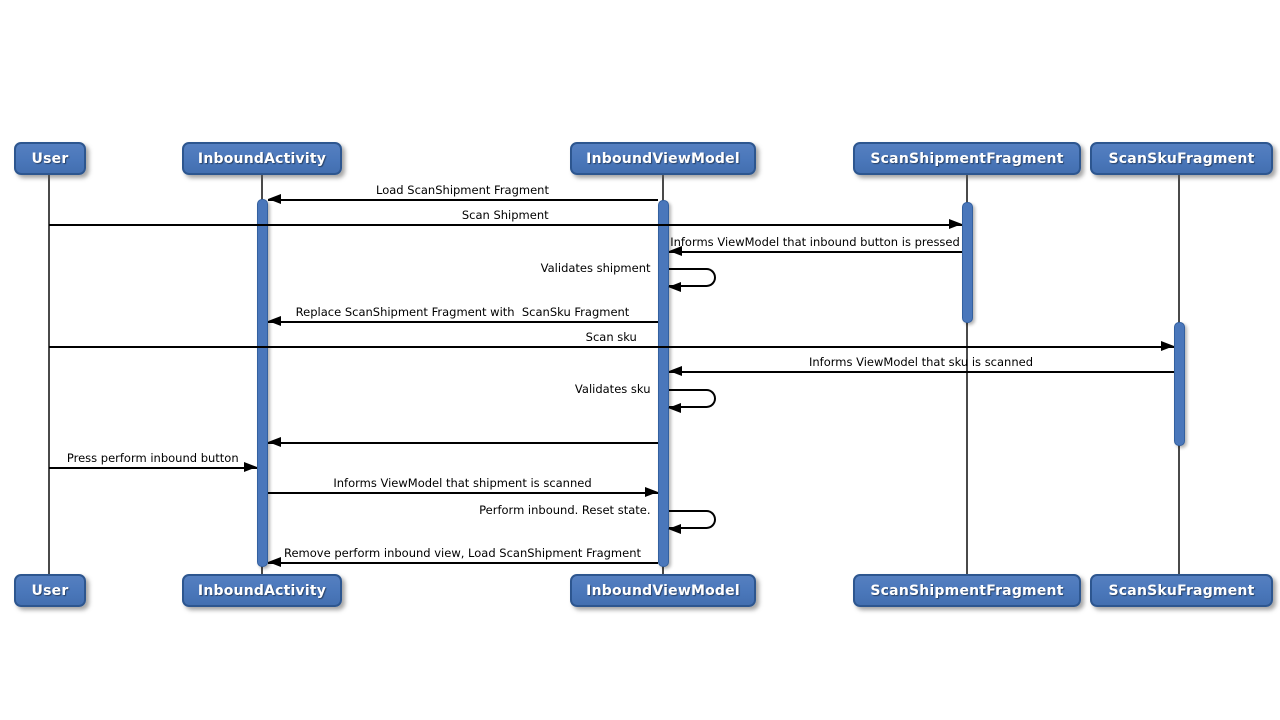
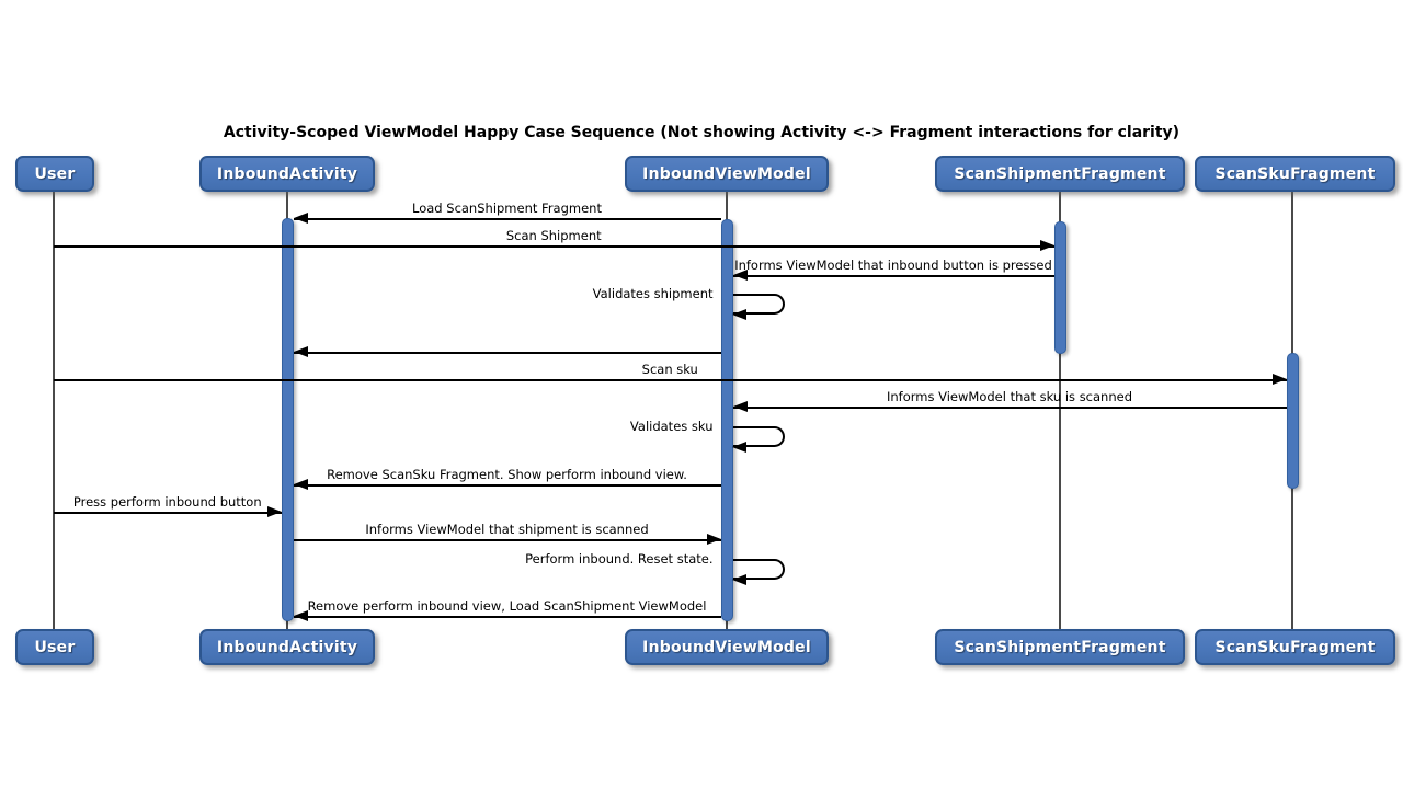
+ Activity-Scoped ViewModel Happy Case Sequence (Not showing Activity <-> Fragment interactions for clarity)
  User
  User
  InboundActivity
  InboundActivity
  InboundViewModel
  InboundViewModel
  ScanShipmentFragment
  ScanShipmentFragment
  ScanSkuFragment
  ScanSkuFragment
  Load ScanShipment Fragment
  Scan Shipment
  Informs ViewModel that inbound button is pressed
  Validates shipment
- Replace ScanShipment Fragment with ScanSku Fragment
  Scan sku
  Informs ViewModel that sku is scanned
  Validates sku
+ Remove ScanSku Fragment. Show perform inbound view.
  Press perform inbound button
  Informs ViewModel that shipment is scanned
  Perform inbound. Reset state.
- Remove perform inbound view, Load ScanShipment Fragment
+ Remove perform inbound view, Load ScanShipment ViewModel
